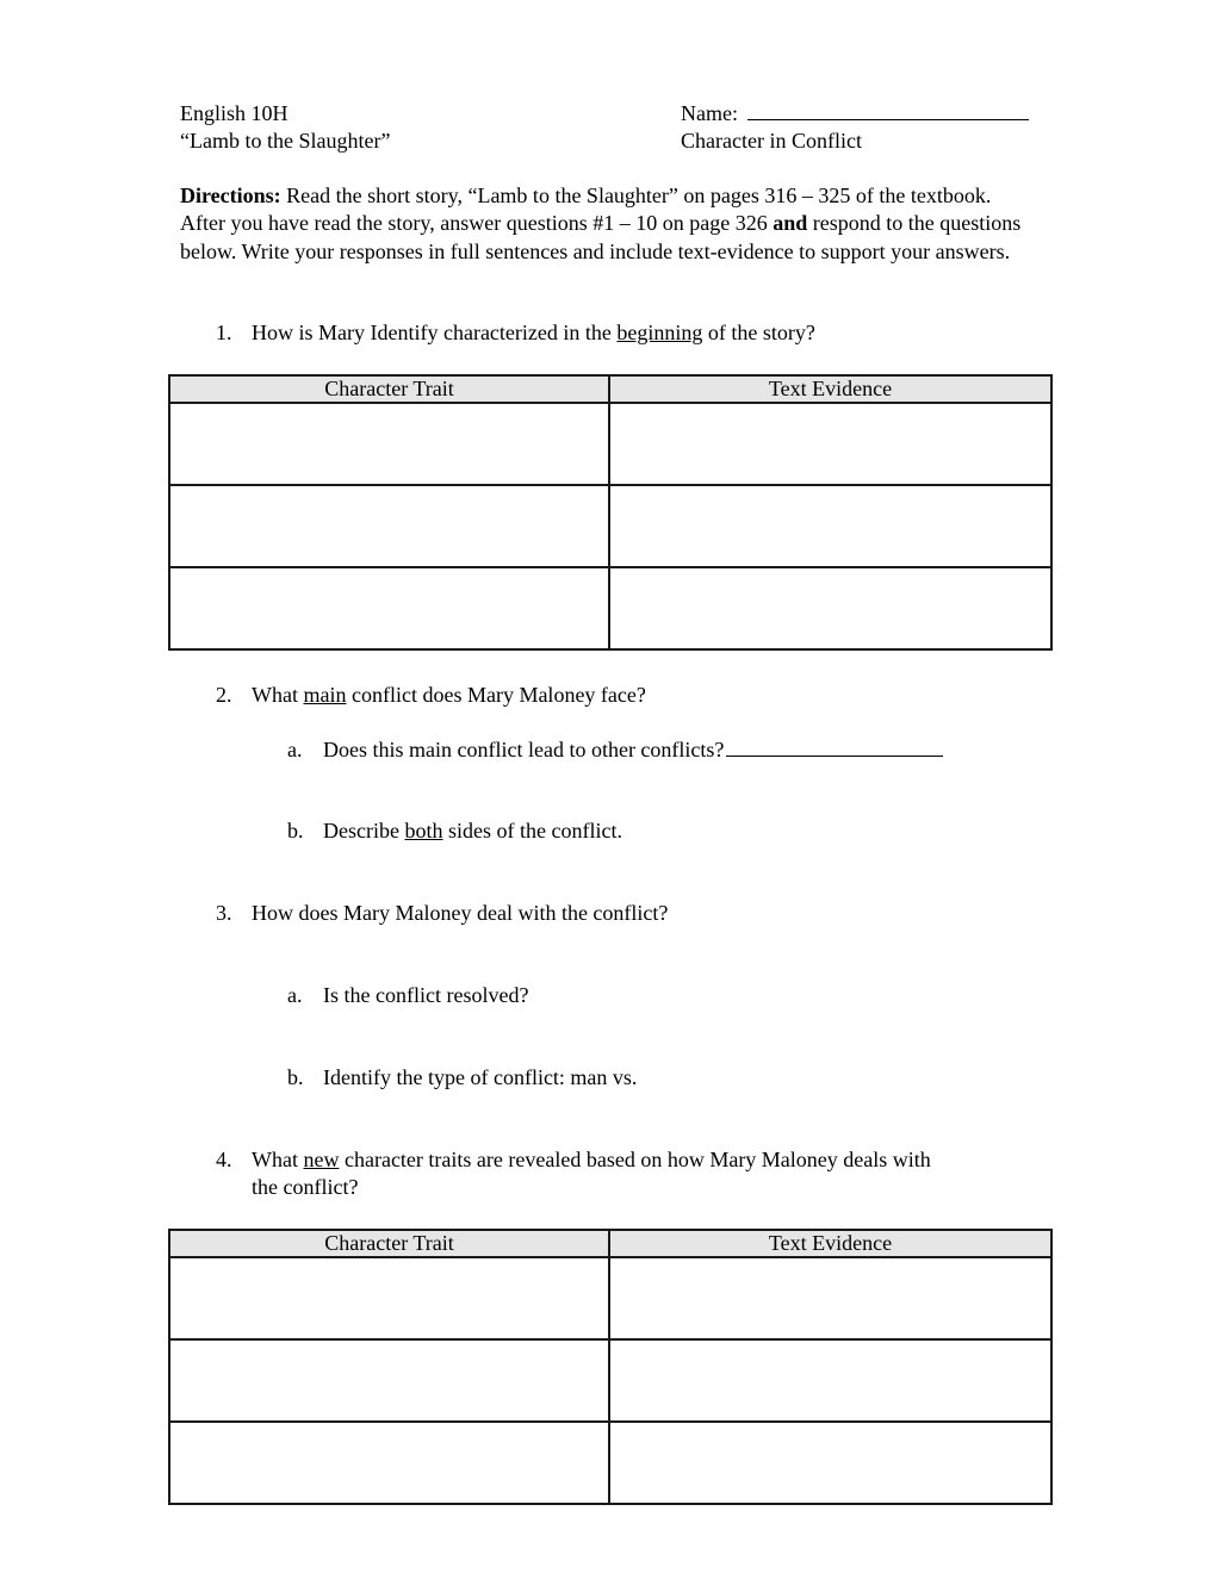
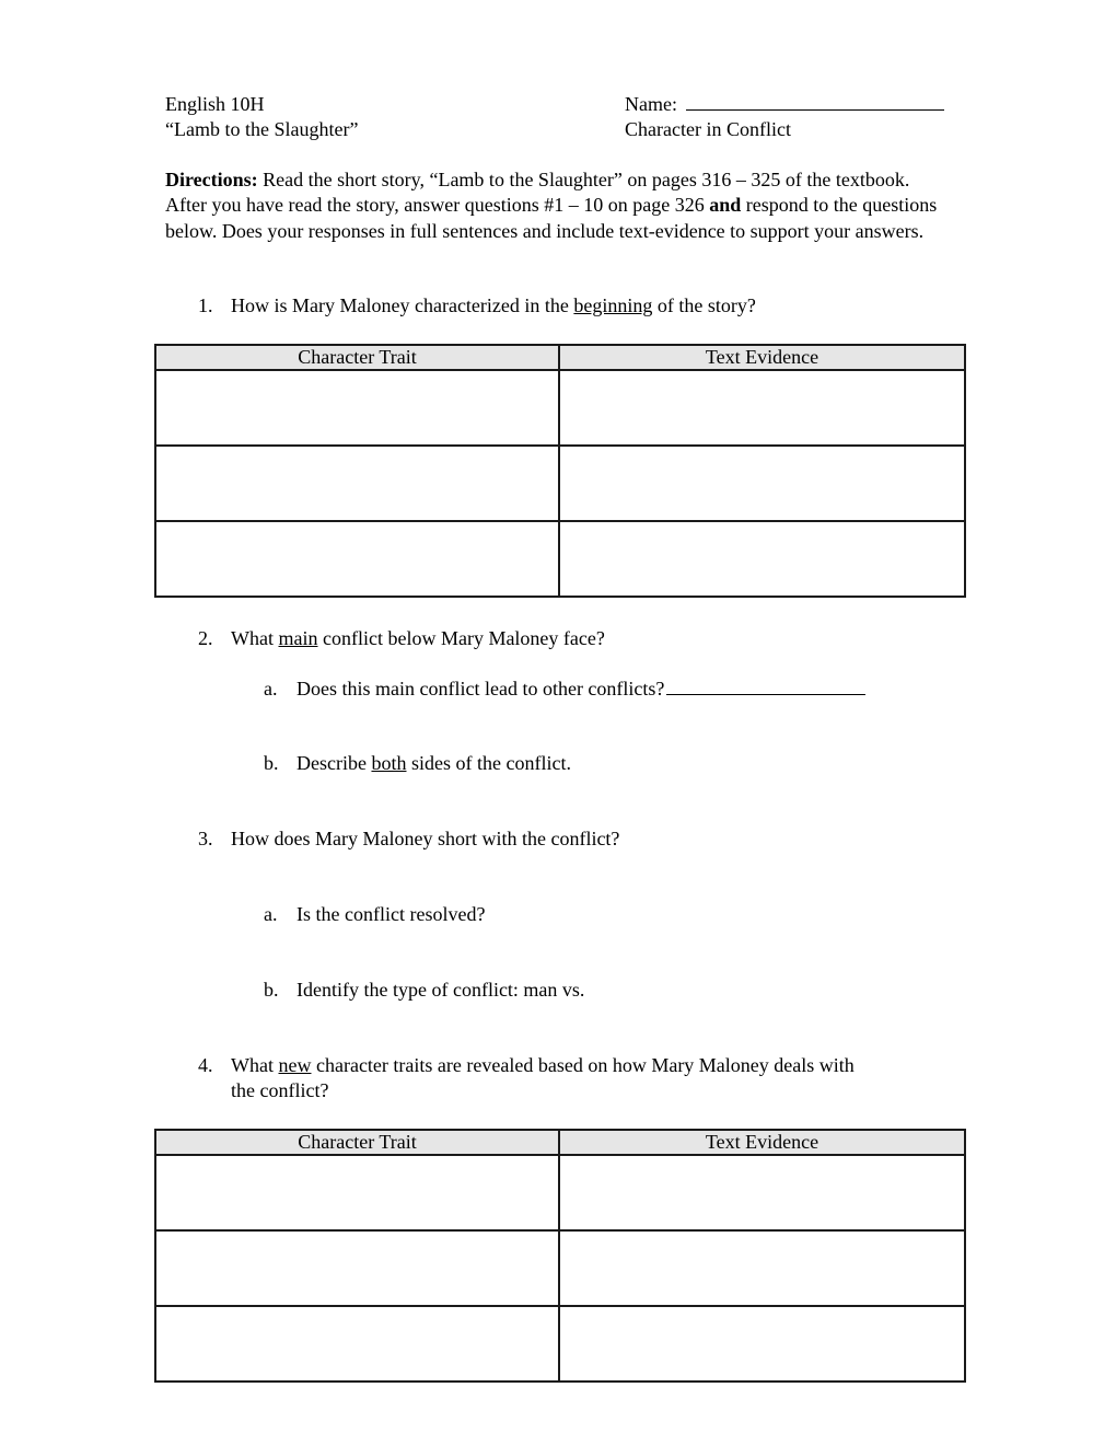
  English 10H
  “Lamb to the Slaughter”
  Name:
  Character in Conflict
- Directions: Read the short story, “Lamb to the Slaughter” on pages 316 – 325 of the textbook. After you have read the story, answer questions #1 – 10 on page 326 and respond to the questions below. Write your responses in full sentences and include text-evidence to support your answers.
+ Directions: Read the short story, “Lamb to the Slaughter” on pages 316 – 325 of the textbook. After you have read the story, answer questions #1 – 10 on page 326 and respond to the questions below. Does your responses in full sentences and include text-evidence to support your answers.
  1.
- How is Mary Identify characterized in the beginning of the story?
+ How is Mary Maloney characterized in the beginning of the story?
  Character Trait	Text Evidence
  2.
- What main conflict does Mary Maloney face?
+ What main conflict below Mary Maloney face?
  a.
  Does this main conflict lead to other conflicts?
  b.
  Describe both sides of the conflict.
  3.
- How does Mary Maloney deal with the conflict?
+ How does Mary Maloney short with the conflict?
  a.
  Is the conflict resolved?
  b.
  Identify the type of conflict: man vs.
  4.
  What new character traits are revealed based on how Mary Maloney deals with
  the conflict?
  Character Trait	Text Evidence
